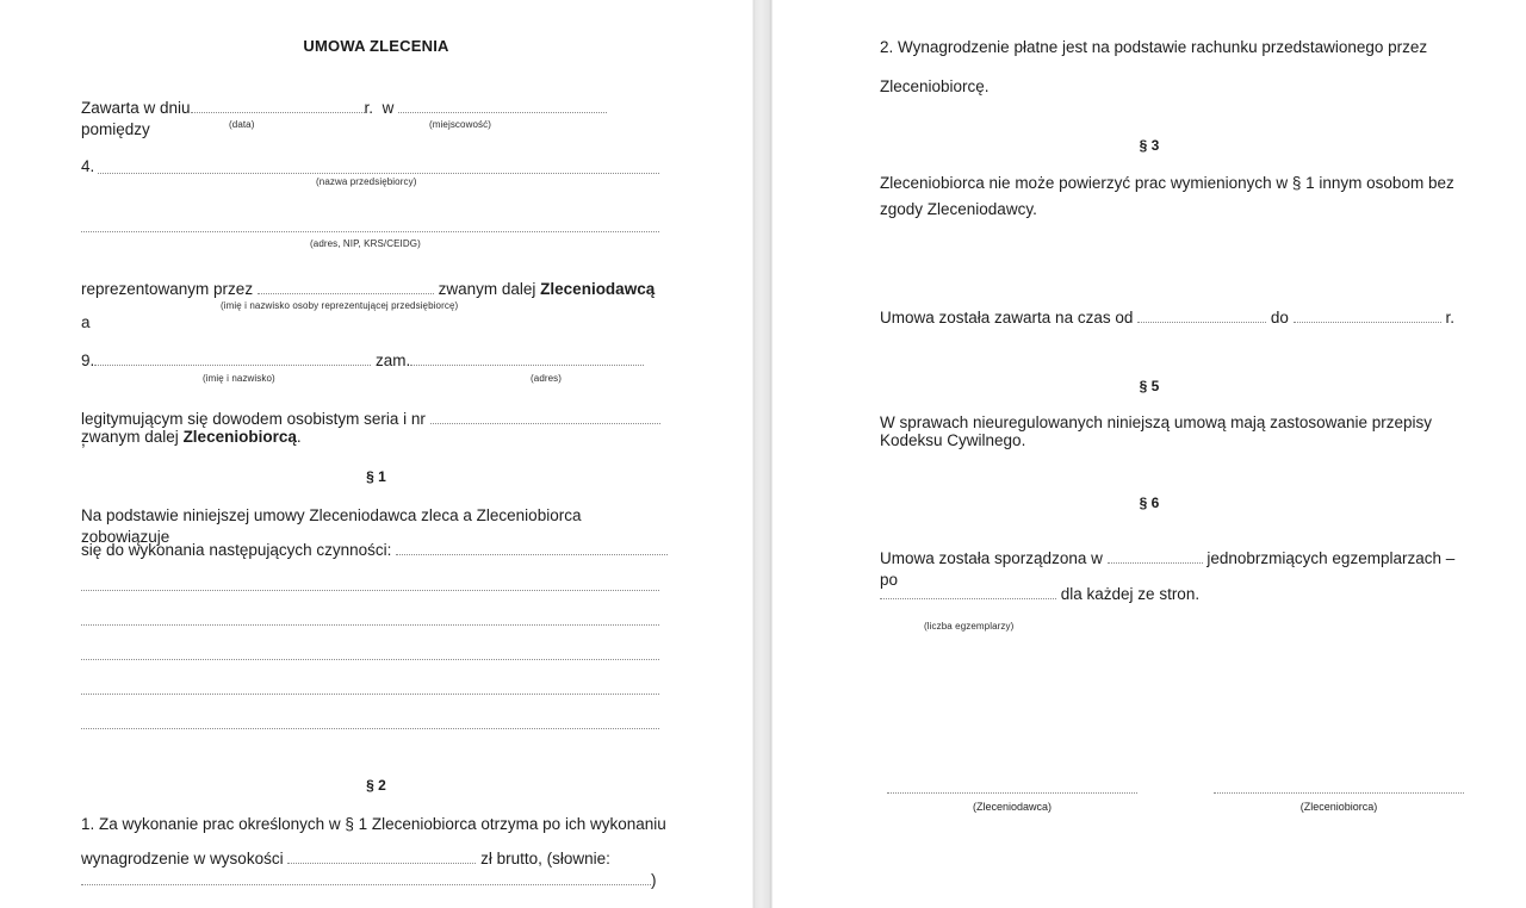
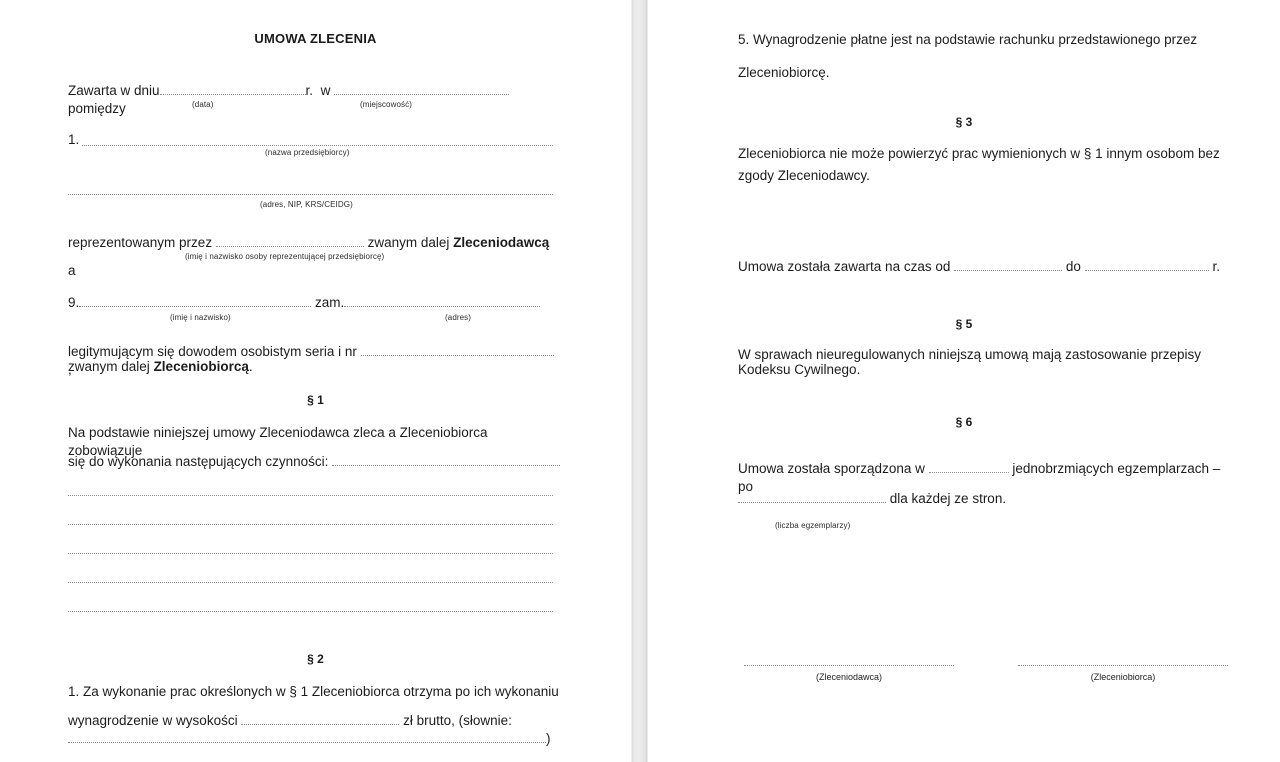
  UMOWA ZLECENIA
  Zawarta w dniu r. w pomiędzy
  (data)
  (miejscowość)
- 4.
+ 1.
  (nazwa przedsiębiorcy)
  (adres, NIP, KRS/CEIDG)
  reprezentowanym przez zwanym dalej Zleceniodawcą
  (imię i nazwisko osoby reprezentującej przedsiębiorcę)
  a
  9. zam.
  (imię i nazwisko)
  (adres)
  legitymującym się dowodem osobistym seria i nr ,
  zwanym dalej Zleceniobiorcą.
  § 1
  Na podstawie niniejszej umowy Zleceniodawca zleca a Zleceniobiorca zobowiązuje
  się do wykonania następujących czynności:
  § 2
  1. Za wykonanie prac określonych w § 1 Zleceniobiorca otrzyma po ich wykonaniu
  wynagrodzenie w wysokości zł brutto, (słownie:
  )
- 2. Wynagrodzenie płatne jest na podstawie rachunku przedstawionego przez
+ 5. Wynagrodzenie płatne jest na podstawie rachunku przedstawionego przez
  Zleceniobiorcę.
  § 3
  Zleceniobiorca nie może powierzyć prac wymienionych w § 1 innym osobom bez
  zgody Zleceniodawcy.
  Umowa została zawarta na czas od do r.
  § 5
  W sprawach nieuregulowanych niniejszą umową mają zastosowanie przepisy
  Kodeksu Cywilnego.
  § 6
  Umowa została sporządzona w jednobrzmiących egzemplarzach – po
  dla każdej ze stron.
  (liczba egzemplarzy)
  (Zleceniodawca)
  (Zleceniobiorca)
